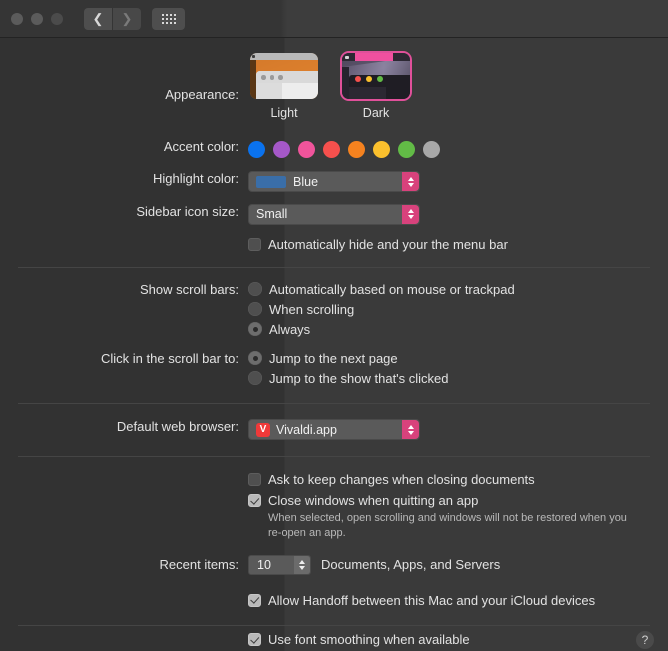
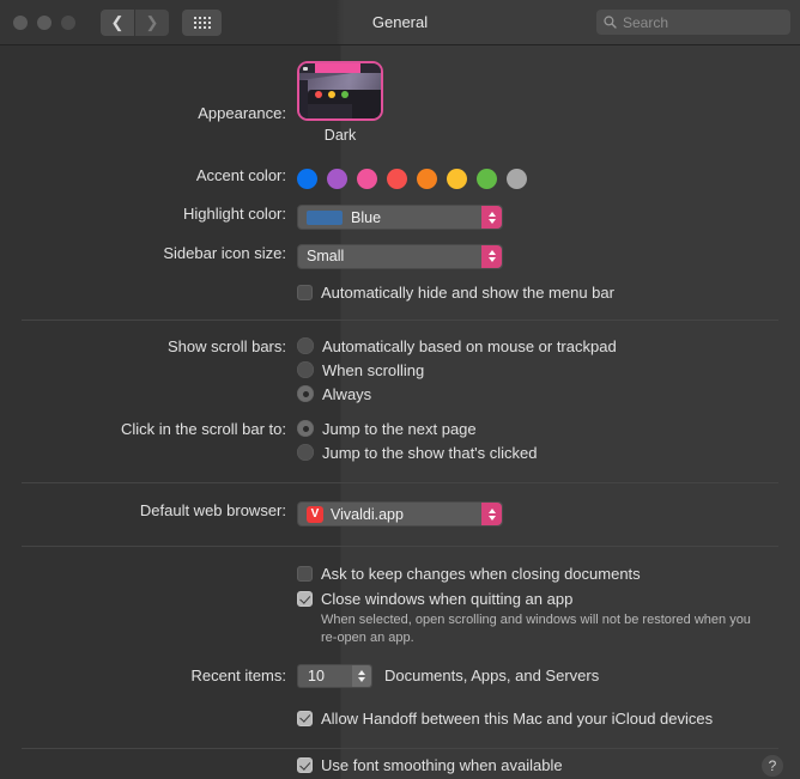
  ❮
  ❯
+ General
+ Search
  Appearance:
- Light
  Dark
  Accent color:
  Highlight color:
  Blue
  Sidebar icon size:
  Small
- Automatically hide and your the menu bar
+ Automatically hide and show the menu bar
  Show scroll bars:
  Automatically based on mouse or trackpad
  When scrolling
  Always
  Click in the scroll bar to:
  Jump to the next page
  Jump to the show that's clicked
  Default web browser:
  V
  Vivaldi.app
  Ask to keep changes when closing documents
  Close windows when quitting an app
  When selected, open scrolling and windows will not be restored when you re-open an app.
  Recent items:
  10
  Documents, Apps, and Servers
  Allow Handoff between this Mac and your iCloud devices
  Use font smoothing when available
  ?
